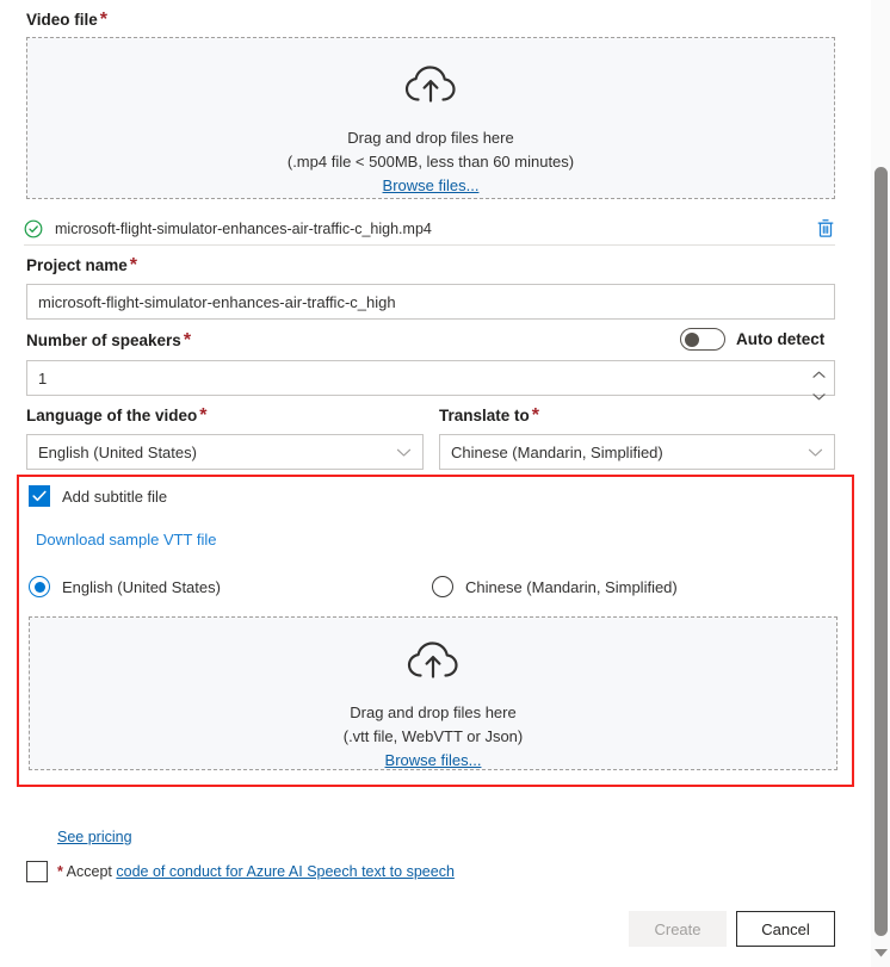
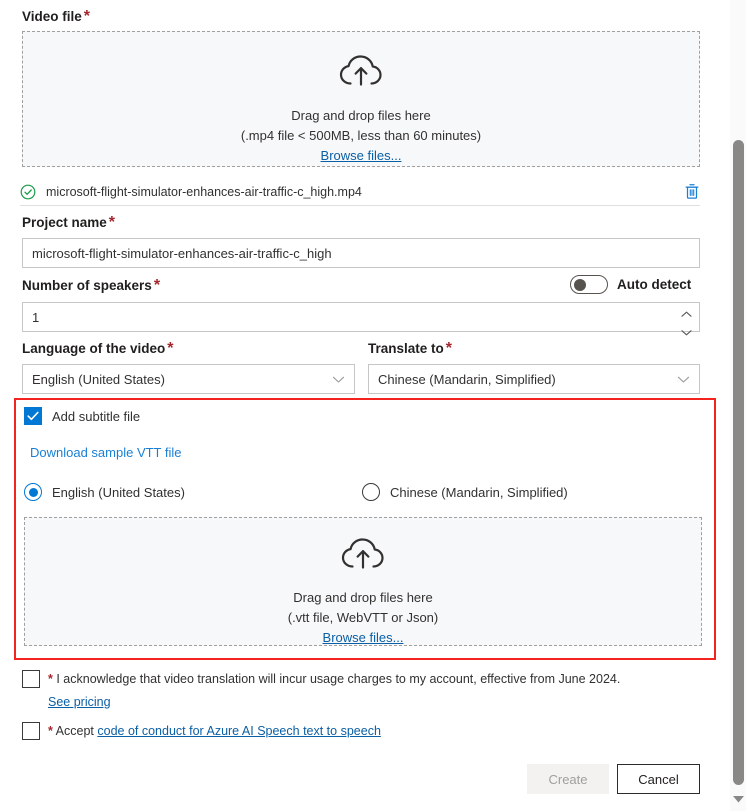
  Video file *
  Drag and drop files here
  (.mp4 file < 500MB, less than 60 minutes)
  Browse files...
  microsoft-flight-simulator-enhances-air-traffic-c_high.mp4
  Project name *
  microsoft-flight-simulator-enhances-air-traffic-c_high
  Number of speakers *
  Auto detect
  1
  Language of the video *
  English (United States)
  Translate to *
  Chinese (Mandarin, Simplified)
  Add subtitle file
  Download sample VTT file
  English (United States)
  Chinese (Mandarin, Simplified)
  Drag and drop files here
  (.vtt file, WebVTT or Json)
  Browse files...
+ * I acknowledge that video translation will incur usage charges to my account, effective from June 2024.
  See pricing
  * Accept code of conduct for Azure AI Speech text to speech
  Create
  Cancel
